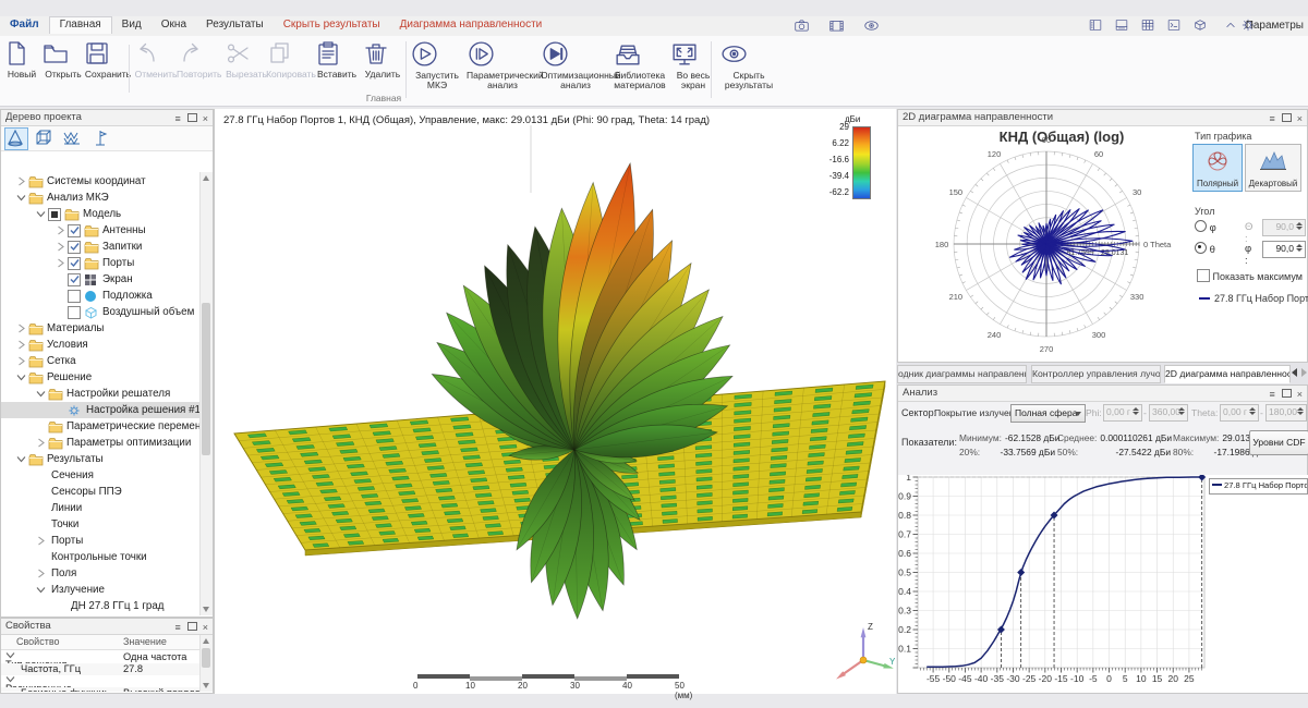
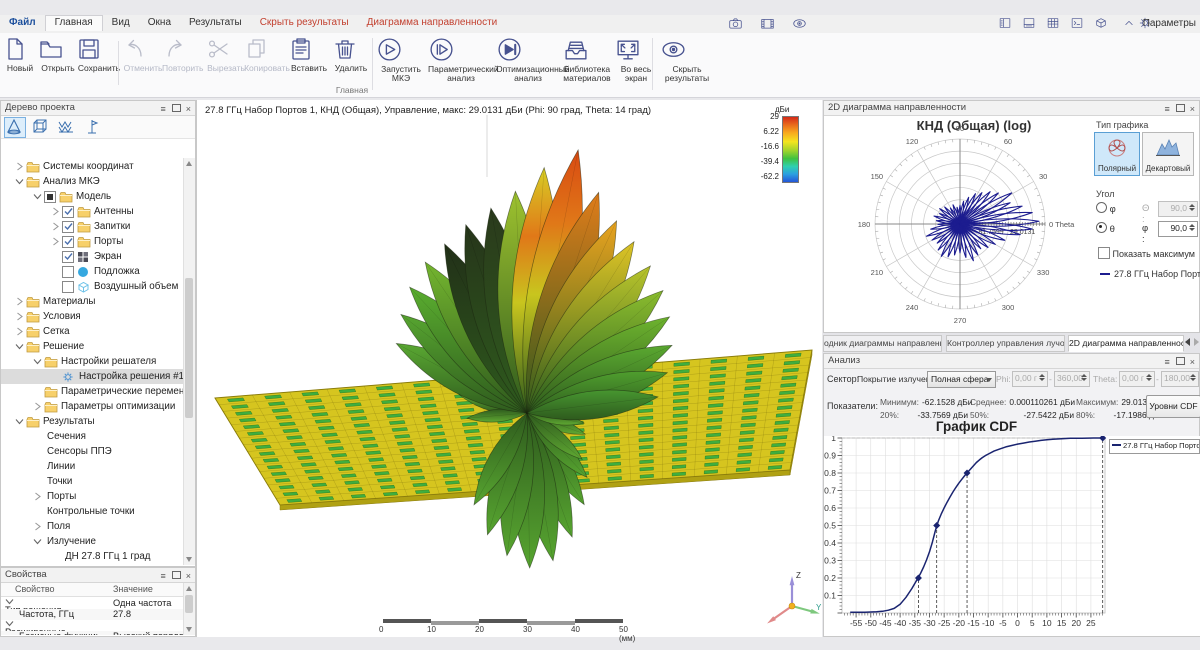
  Файл Главная Вид Окна Результаты Скрыть результаты Диаграмма направленности
  Параметры
  Главная
  Новый
  Открыть
  Сохранит
  Отменить
  Повторить
  Вырезать
  Копировать
  Вставить
  Удалить
  Запустить
  МКЭ
  Параметрически
  анализ
  Оптимизационн
  анализ
  Библиотека
  материалов
  Во весь экран
  Скрыть
  результаты
  Дерево проекта
  ≡ ×
  Системы координат
  Анализ МКЭ
  Модель
  Антенны
  Запитки
  Порты
  Экран
  Подложка
  Воздушный объем
  Материалы
  Условия
  Сетка
  Решение
  Настройки решателя
  Настройка решения #1
  Параметрические перемен
  Параметры оптимизации
  Результаты
  Сечения
  Сенсоры ППЭ
  Линии
  Точки
  Порты
  Контрольные точки
  Поля
  Излучение
  ДН 27.8 ГГц 1 град
  Свойства
  ≡ ×
  Свойство
  Значение
  Одна частота
  Частота, ГГц
  27.8
  27.8 ГГц Набор Портов 1, КНД (Общая), Управление, макс: 29.0131 дБи (Phi: 90 град, Theta: 14 град)
  дБи
  29
  6.22
  -16.6
  -39.4
  -62.2
  0
  10
  20
  30
  40
  50 (мм)
  Z
  Y
  2D диаграмма направленности
  ≡ ×
  КНД (Общая) (log)
  0 Theta
  30
  60
  90
  120
  150
  180
  210
  240
  270
  300
  330
  Тип графика
  Полярный
  Декартовый
  Угол
  φ
  Θ :
  90,0
  θ
  φ :
  90,0
  Показать максимум
  27.8 ГГц Набор Порт
  одник диаграммы направленн
  Контроллер управления лучо
  2D диаграмма направленнос
  Анализ
  ≡ ×
  Сектор:
  Покрытие излуче
  Полная сфера
  Phi:
  0,00 г
  -
  360,0
  Theta:
  0,00 г
  -
  180,00
  Показатели:
  Минимум:
  -62.1528 дБи
  Среднее:
  0.000110261 дБи
  Максимум:
  20%:
  -33.7569 дБи
  50%:
  -27.5422 дБи
  80%:
  -17.1986
  Уровни CDF
+ График CDF
  -55
  -50
  -45
  -40
  -35
  -30
  -25
  -20
  -15
  -10
  -5
  0
  5
  10
  15
  20
  25
  0.1
  0.2
  0.3
  0.4
  0.5
  0.6
  0.7
  0.8
  0.9
  1
  27.8 ГГц Набор Порто
